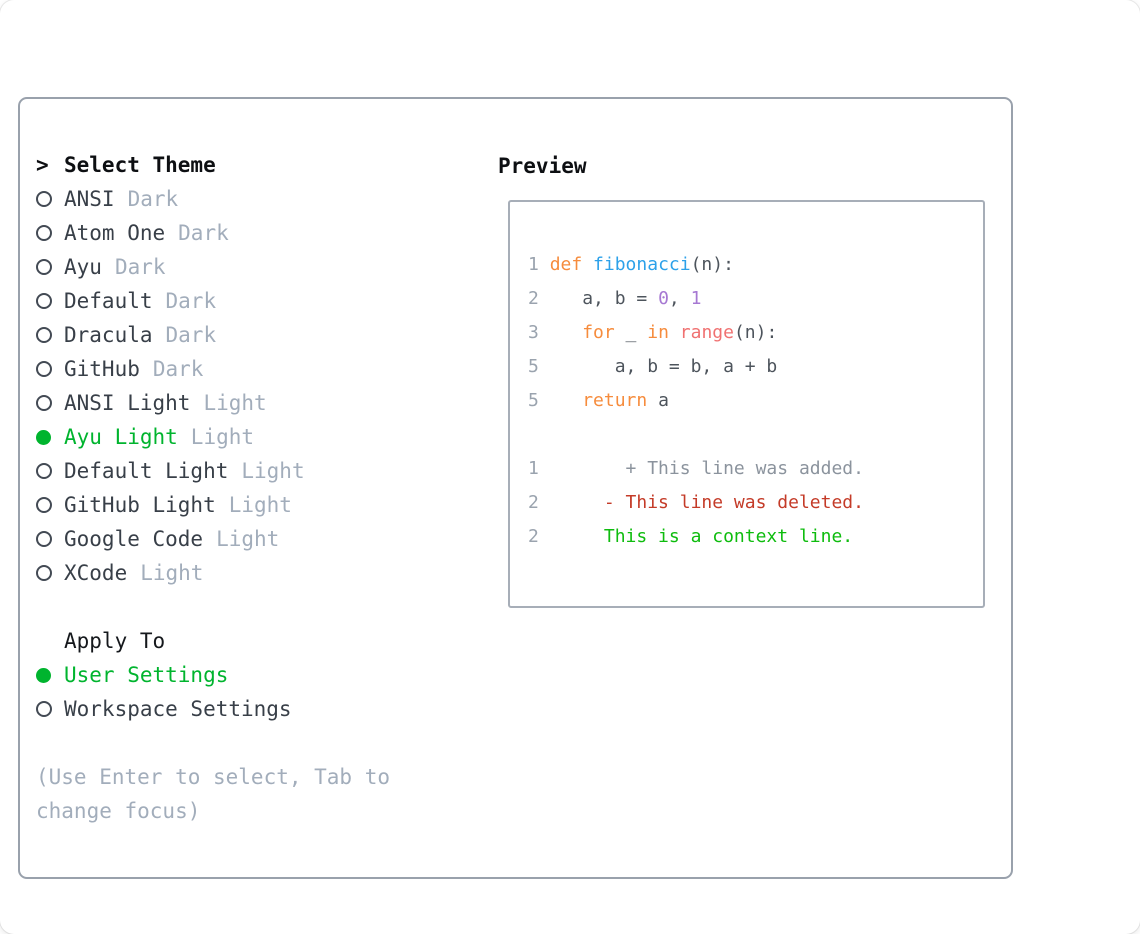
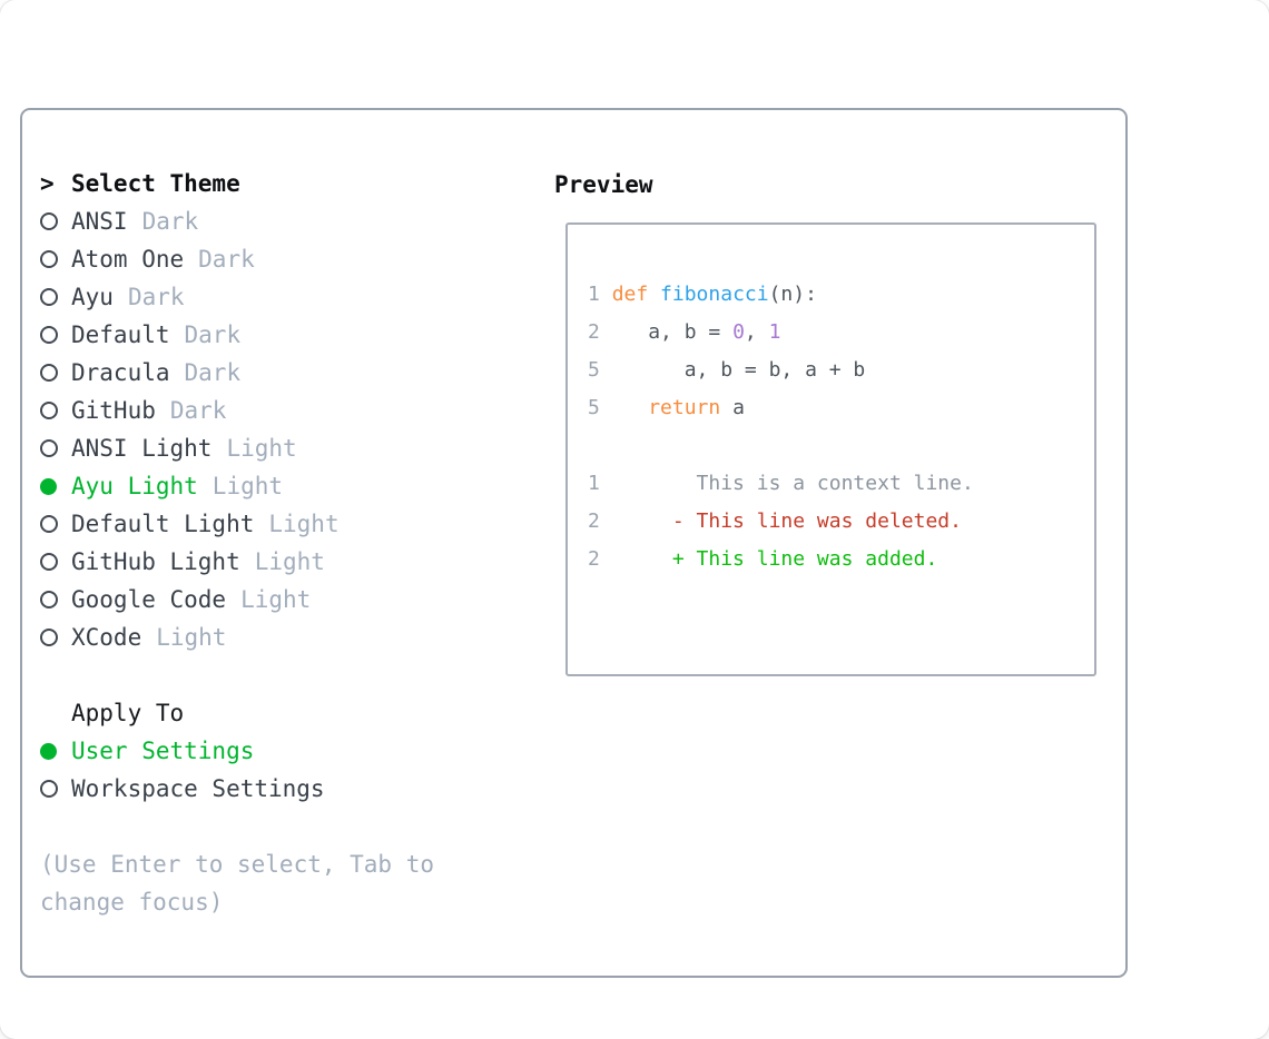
  >
  Select Theme
  ANSI
  Dark
  Atom One
  Dark
  Ayu
  Dark
  Default
  Dark
  Dracula
  Dark
  GitHub
  Dark
  ANSI Light
  Light
  Ayu Light
  Light
  Default Light
  Light
  GitHub Light
  Light
  Google Code
  Light
  XCode
  Light
  Apply To
  User Settings
  Workspace Settings
  (Use Enter to select, Tab to
  change focus)
  Preview
  1 def fibonacci(n):
  2 a, b = 0, 1
- 3 for _ in range(n):
  5 a, b = b, a + b
  5 return a
- 1 + This line was added.
+ 1 This is a context line.
  2 - This line was deleted.
- 2 This is a context line.
+ 2 + This line was added.
